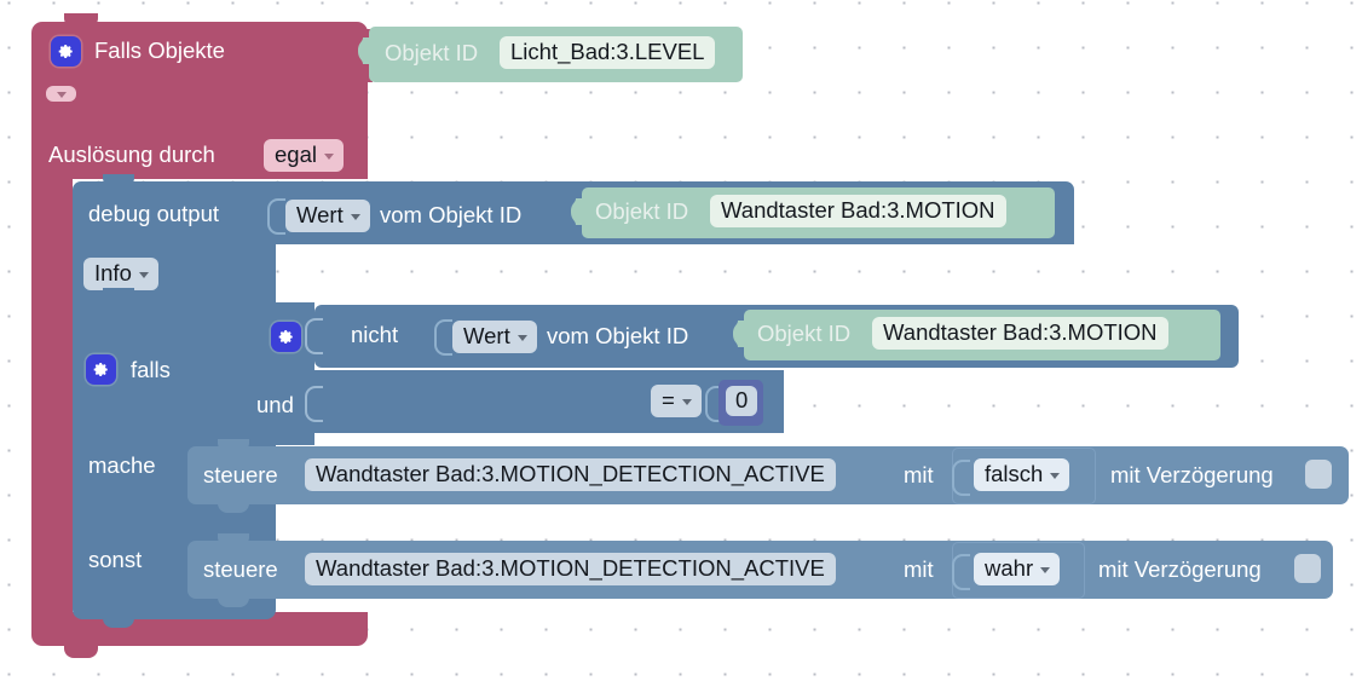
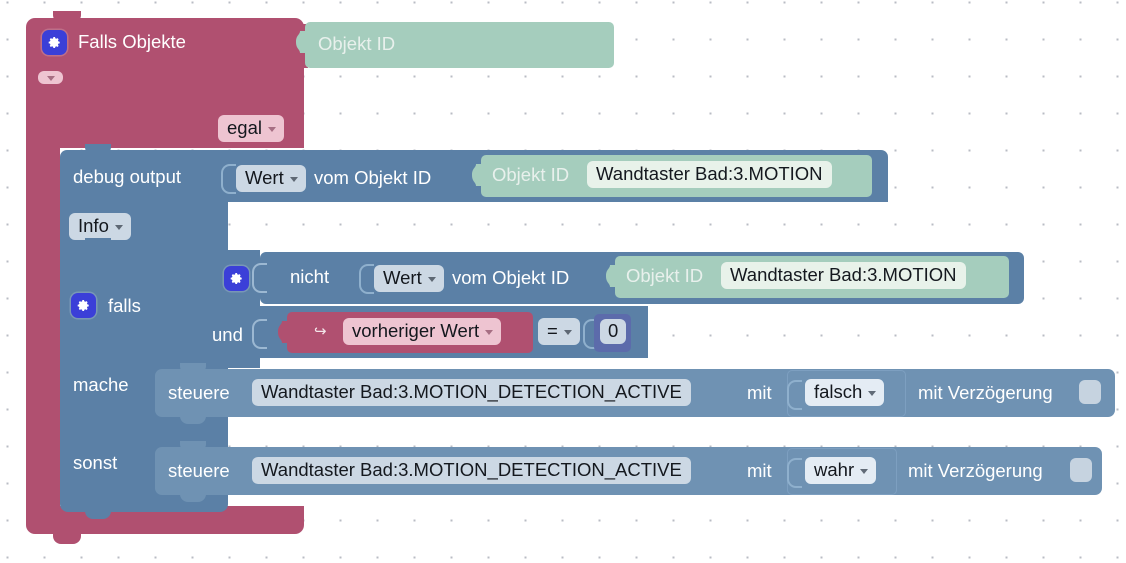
  Falls Objekte
  Objekt ID
- Licht_Bad:3.LEVEL
- Auslösung durch
  egal
  debug output
  Wert
  vom Objekt ID
  Objekt ID
  Wandtaster Bad:3.MOTION
  Info
  falls
  nicht
  Wert
  vom Objekt ID
  Objekt ID
  Wandtaster Bad:3.MOTION
  und
+ ↪
+ vorheriger Wert
  =
  0
  mache
  steuere
  Wandtaster Bad:3.MOTION_DETECTION_ACTIVE
  mit
  falsch
  mit Verzögerung
  sonst
  steuere
  Wandtaster Bad:3.MOTION_DETECTION_ACTIVE
  mit
  wahr
  mit Verzögerung
